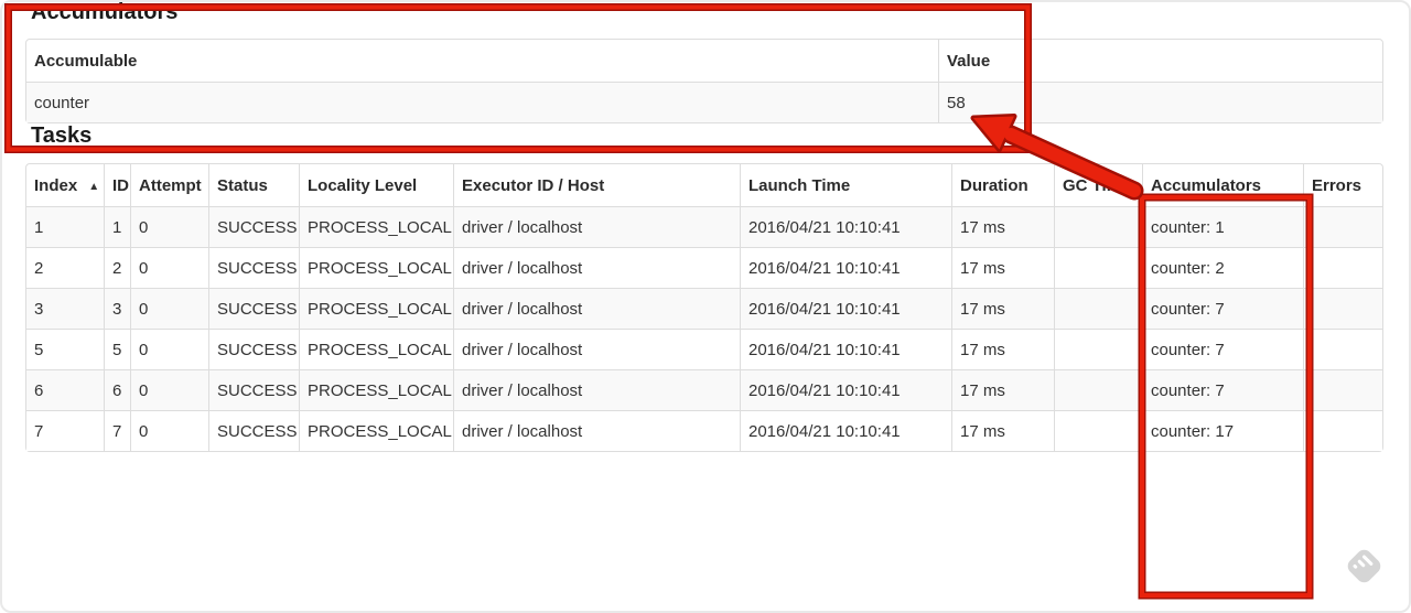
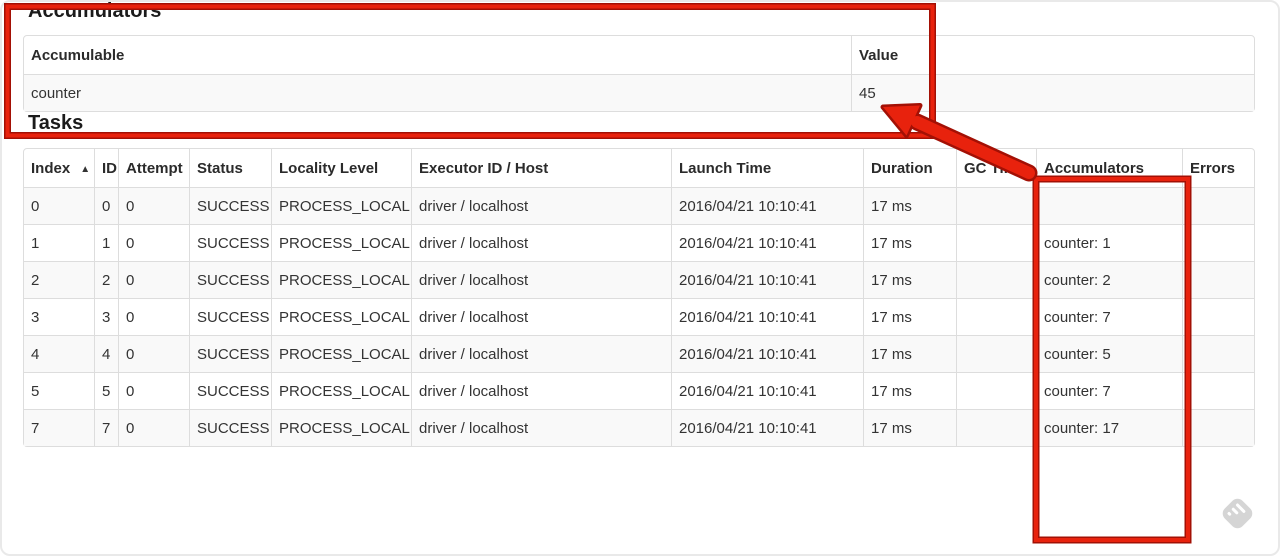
  Accumulators
  Accumulable	Value
- counter	58
+ counter	45
  Tasks
  Index ▲	ID	Attempt	Status	Locality Level	Executor ID / Host	Launch Time	Duration	GC T	Accumulators	Errors
+ 0	0	0	SUCCESS	PROCESS_LOCAL	driver / localhost	2016/04/21 10:10:41	17 ms
  1	1	0	SUCCESS	PROCESS_LOCAL	driver / localhost	2016/04/21 10:10:41	17 ms		counter: 1
  2	2	0	SUCCESS	PROCESS_LOCAL	driver / localhost	2016/04/21 10:10:41	17 ms		counter: 2
  3	3	0	SUCCESS	PROCESS_LOCAL	driver / localhost	2016/04/21 10:10:41	17 ms		counter: 7
+ 4	4	0	SUCCESS	PROCESS_LOCAL	driver / localhost	2016/04/21 10:10:41	17 ms		counter: 5
  5	5	0	SUCCESS	PROCESS_LOCAL	driver / localhost	2016/04/21 10:10:41	17 ms		counter: 7
- 6	6	0	SUCCESS	PROCESS_LOCAL	driver / localhost	2016/04/21 10:10:41	17 ms		counter: 7
  7	7	0	SUCCESS	PROCESS_LOCAL	driver / localhost	2016/04/21 10:10:41	17 ms		counter: 17
